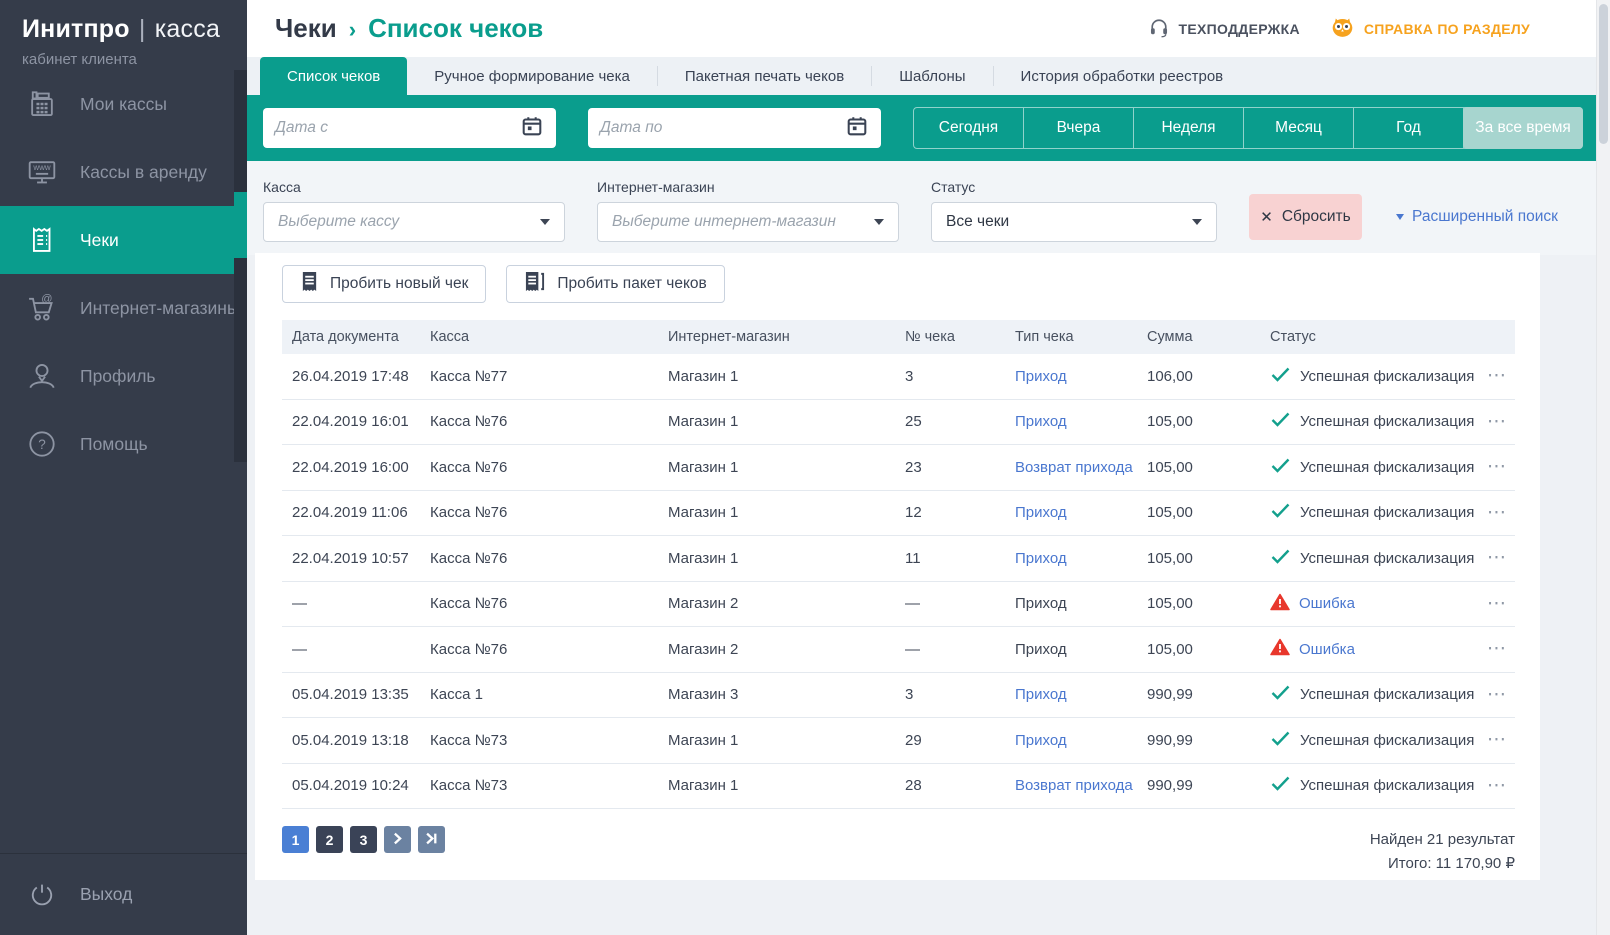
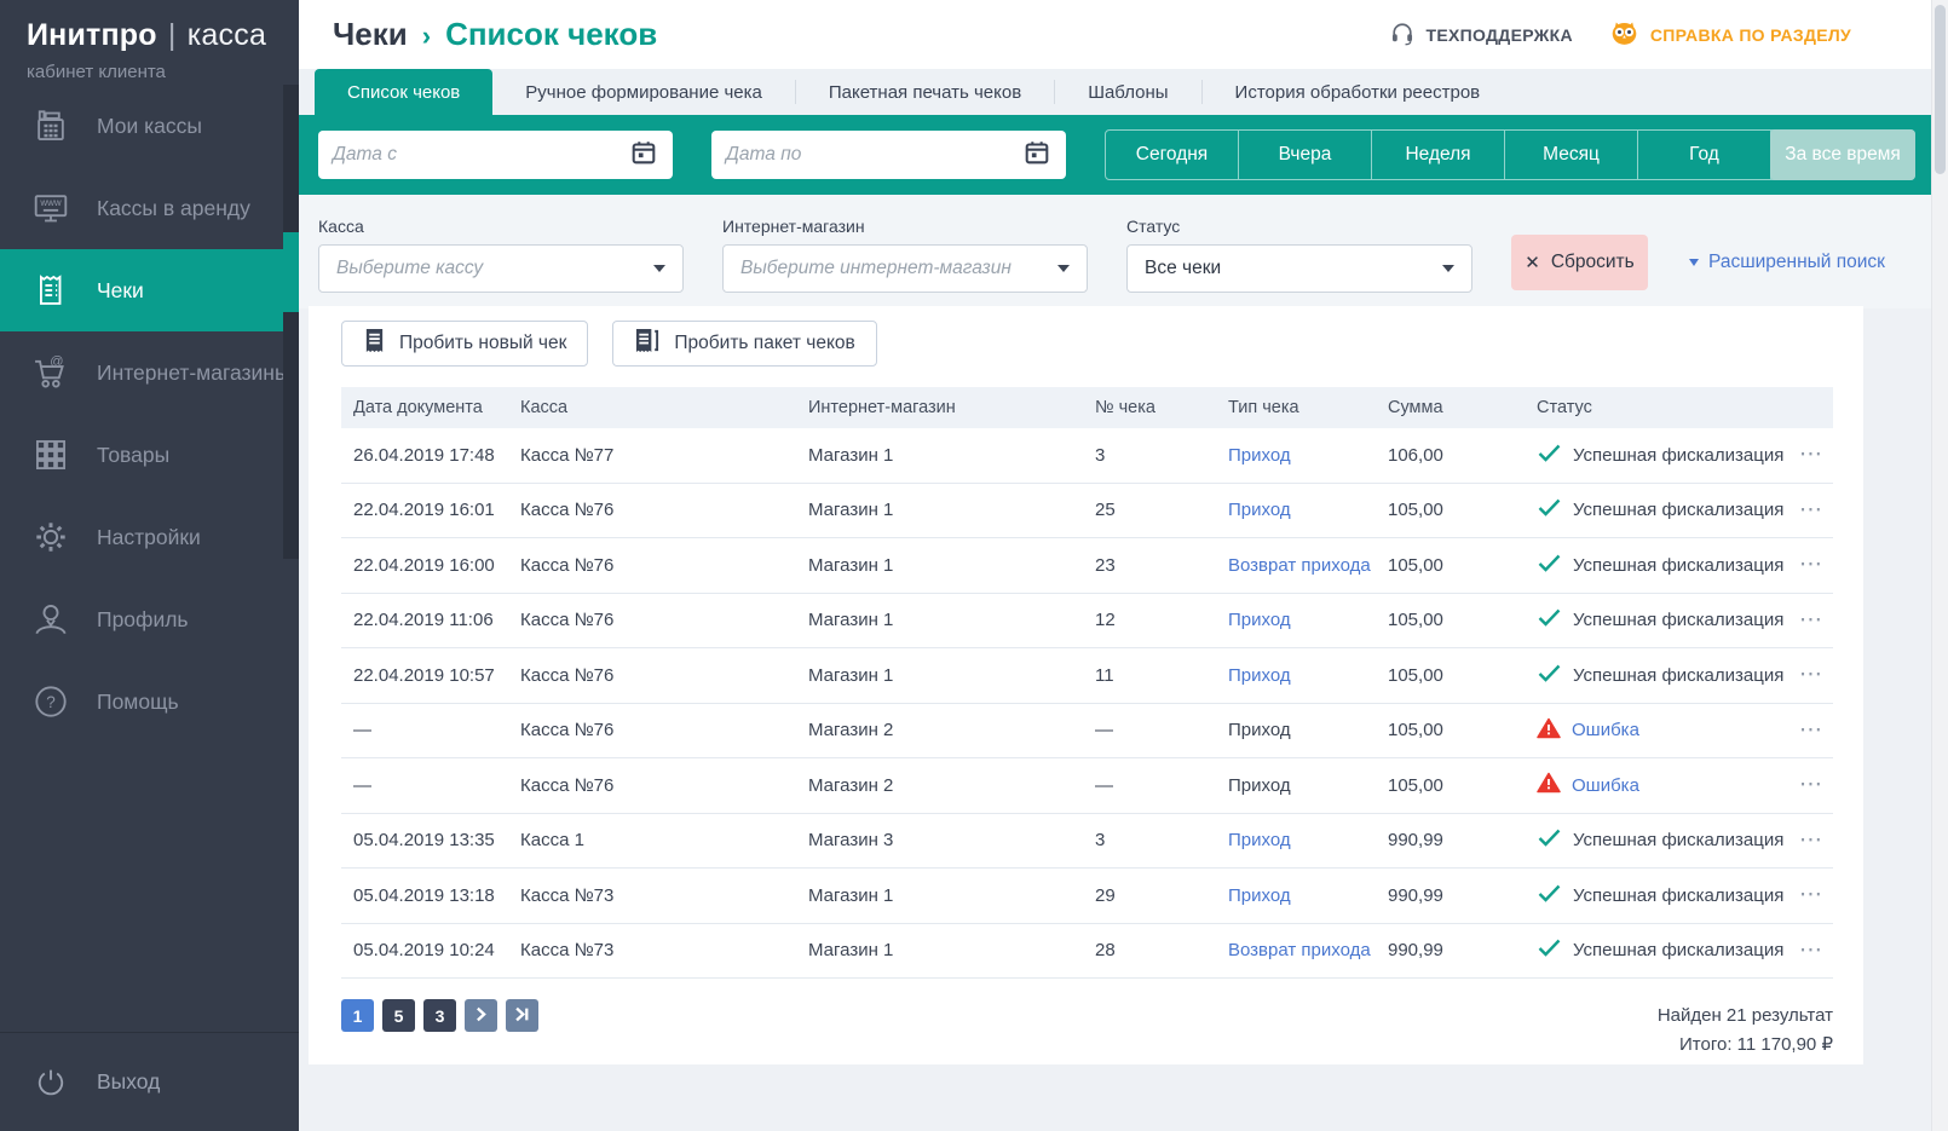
  Инитпро | касса
  кабинет клиента
  Мои кассы
  www
  Кассы в аренду
  Чеки
  @
  Интернет-магазин
+ Товары
+ Настройки
  Профиль
  ?
  Помощь
  Выход
  Чеки
  ›
  Список чеков
  ТЕХПОДДЕРЖКА
  СПРАВКА ПО РАЗДЕЛУ
  Список чеков
  Ручное формирование чека
  Пакетная печать чеков
  Шаблоны
  История обработки реестров
  Дата с
  Дата по
  Сегодня
  Вчера
  Неделя
  Месяц
  Год
  За все время
  Касса
  Выберите кассу
  Интернет-магазин
  Выберите интернет-магазин
  Статус
  Все чеки
  ✕
  Сбросить
  Расширенный поиск
  Пробить новый чек
  Пробить пакет чеков
  Дата документа
  Касса
  Интернет-магазин
  № чека
  Тип чека
  Сумма
  Статус
  26.04.2019 17:48
  Касса №77
  Магазин 1
  3
  Приход
  106,00
  Успешная фискализация
  ⋯
  22.04.2019 16:01
  Касса №76
  Магазин 1
  25
  Приход
  105,00
  Успешная фискализация
  ⋯
  22.04.2019 16:00
  Касса №76
  Магазин 1
  23
  Возврат прихода
  105,00
  Успешная фискализация
  ⋯
  22.04.2019 11:06
  Касса №76
  Магазин 1
  12
  Приход
  105,00
  Успешная фискализация
  ⋯
  22.04.2019 10:57
  Касса №76
  Магазин 1
  11
  Приход
  105,00
  Успешная фискализация
  ⋯
  —
  Касса №76
  Магазин 2
  —
  Приход
  105,00
  Ошибка
  ⋯
  —
  Касса №76
  Магазин 2
  —
  Приход
  105,00
  Ошибка
  ⋯
  05.04.2019 13:35
  Касса 1
  Магазин 3
  3
  Приход
  990,99
  Успешная фискализация
  ⋯
  05.04.2019 13:18
  Касса №73
  Магазин 1
  29
  Приход
  990,99
  Успешная фискализация
  ⋯
  05.04.2019 10:24
  Касса №73
  Магазин 1
  28
  Возврат прихода
  990,99
  Успешная фискализация
  ⋯
  1
- 2
+ 5
  3
  Найден 21 результат
  Итого: 11 170,90 ₽
